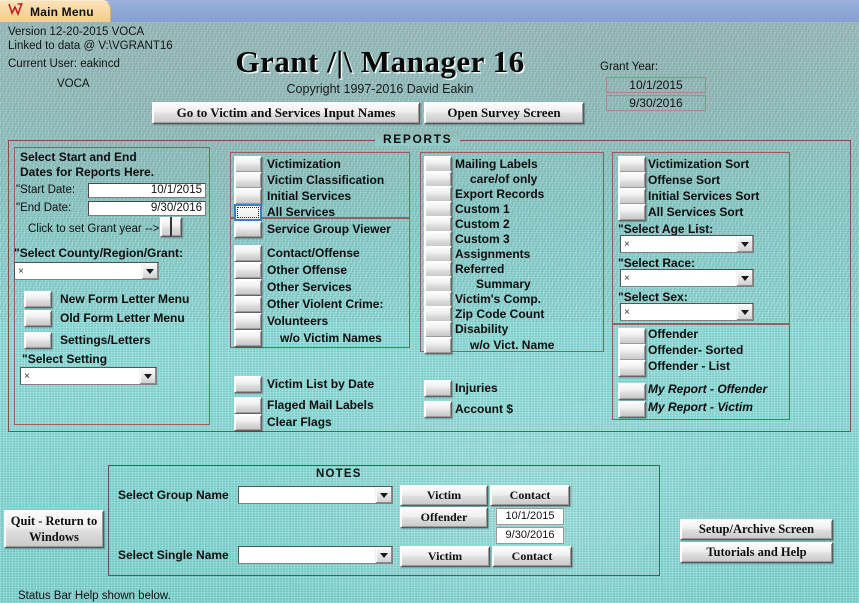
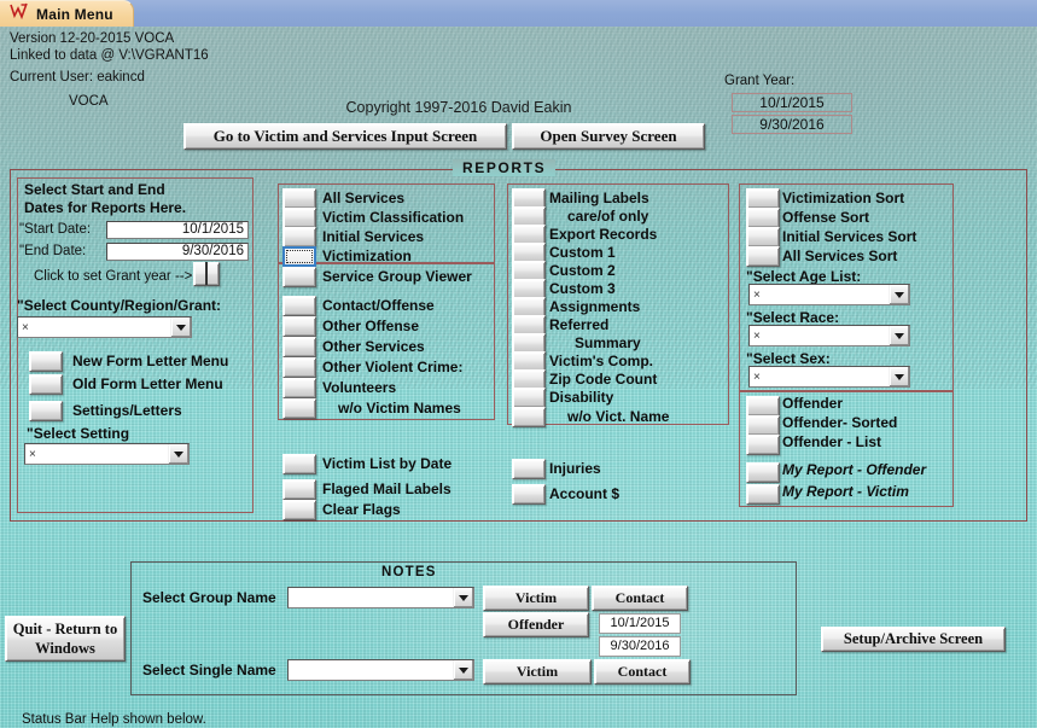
  Main Menu
  Version 12-20-2015 VOCA
  Linked to data @ V:\VGRANT16
  Current User: eakincd
  VOCA
- Grant /|\ Manager 16
  Copyright 1997-2016 David Eakin
  Grant Year:
  10/1/2015
  9/30/2016
- Go to Victim and Services Input Names
+ Go to Victim and Services Input Screen
  Open Survey Screen
  REPORTS
  Select Start and End
  Dates for Reports Here.
  "Start Date:
  "End Date:
  10/1/2015
  9/30/2016
  Click to set Grant year -->
  "Select County/Region/Grant:
  ×
  New Form Letter Menu
  Old Form Letter Menu
  Settings/Letters
  "Select Setting
  ×
- Victimization
+ All Services
  Victim Classification
  Initial Services
- All Services
+ Victimization
  Service Group Viewer
  Contact/Offense
  Other Offense
  Other Services
  Other Violent Crime:
  Volunteers
  w/o Victim Names
  Victim List by Date
  Flaged Mail Labels
  Clear Flags
  Mailing Labels
  care/of only
  Export Records
  Custom 1
  Custom 2
  Custom 3
  Assignments
  Referred
  Summary
  Victim's Comp.
  Zip Code Count
  Disability
  w/o Vict. Name
  Injuries
  Account $
  Victimization Sort
  Offense Sort
  Initial Services Sort
  All Services Sort
  "Select Age List:
  ×
  "Select Race:
  ×
  "Select Sex:
  ×
  Offender
  Offender- Sorted
  Offender - List
  My Report - Offender
  My Report - Victim
  NOTES
  Select Group Name
  Select Single Name
  Victim
  Contact
  Offender
  10/1/2015
  9/30/2016
  Victim
  Contact
  Quit - Return to Windows
  Setup/Archive Screen
- Tutorials and Help
  Status Bar Help shown below.
